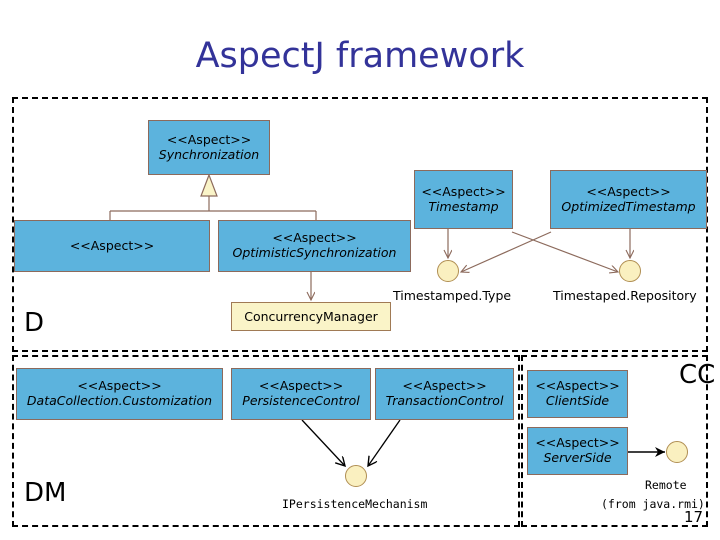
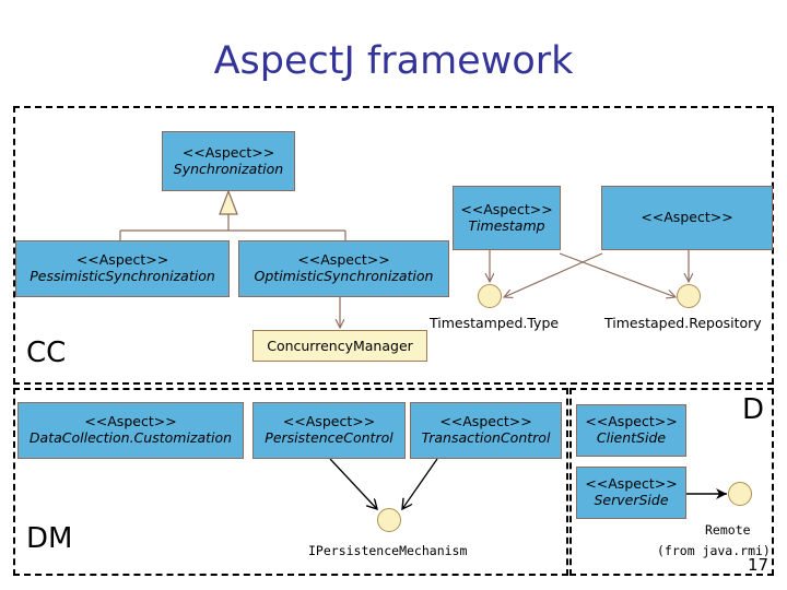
  AspectJ framework
  <<Aspect>>
  Synchronization
  <<Aspect>>
+ PessimisticSynchronization
  <<Aspect>>
  OptimisticSynchronization
  <<Aspect>>
  Timestamp
  <<Aspect>>
- OptimizedTimestamp
  Timestamped.Type
  Timestaped.Repository
  ConcurrencyManager
- D
+ CC
  DM
- CC
+ D
  <<Aspect>>
  DataCollection.Customization
  <<Aspect>>
  PersistenceControl
  <<Aspect>>
  TransactionControl
  IPersistenceMechanism
  <<Aspect>>
  ClientSide
  <<Aspect>>
  ServerSide
  Remote
  (from java.rmi)
  17
